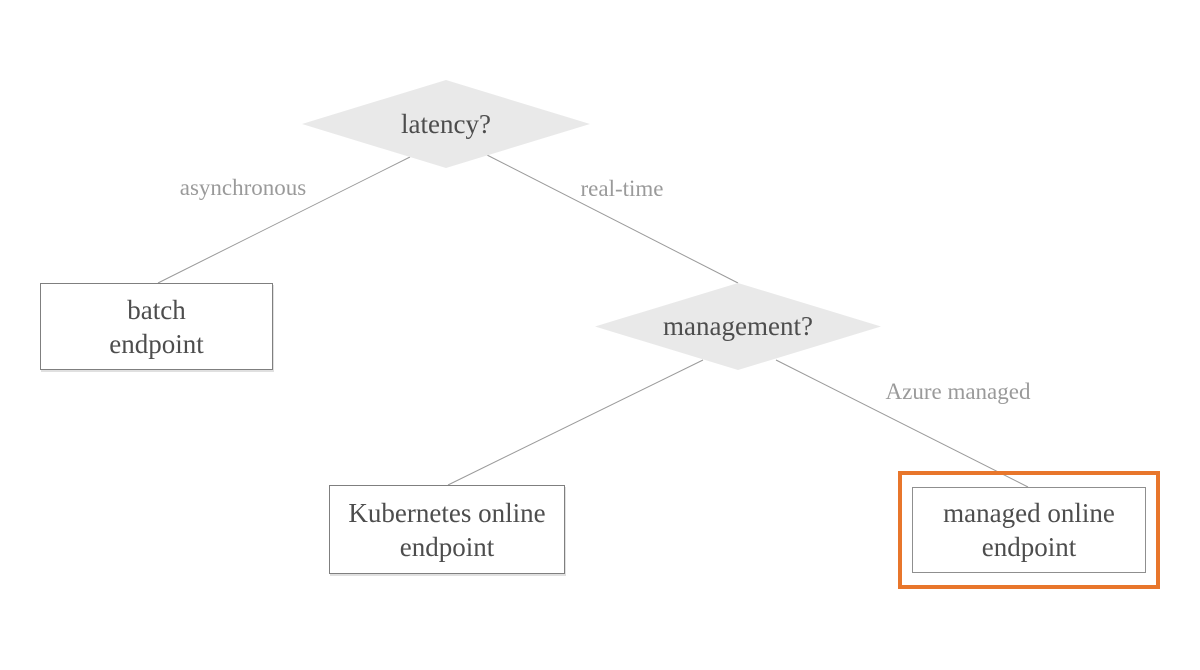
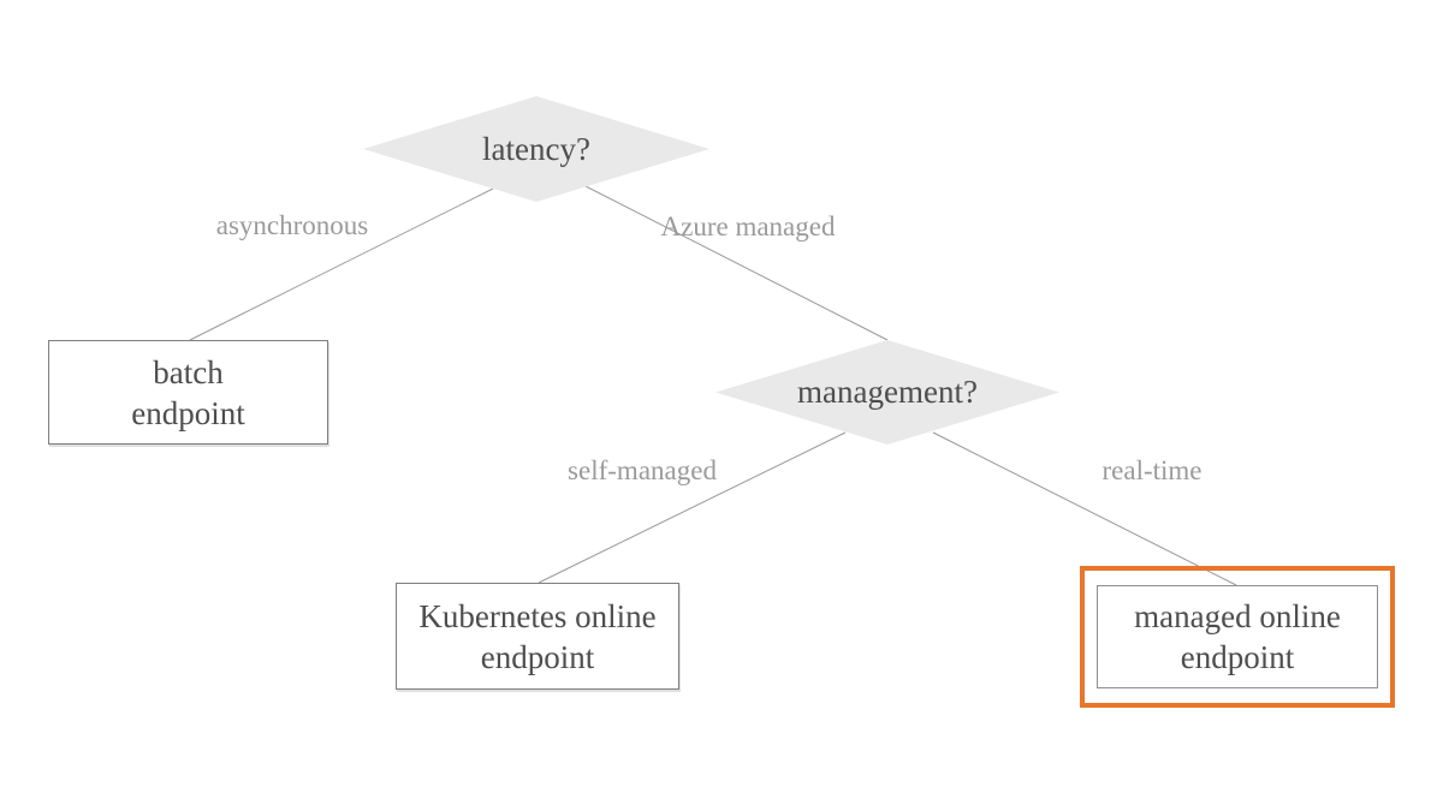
  latency?
  management?
  batch
  endpoint
  Kubernetes online
  endpoint
  managed online
  endpoint
  asynchronous
- real-time
+ Azure managed
+ self-managed
- Azure managed
+ real-time
